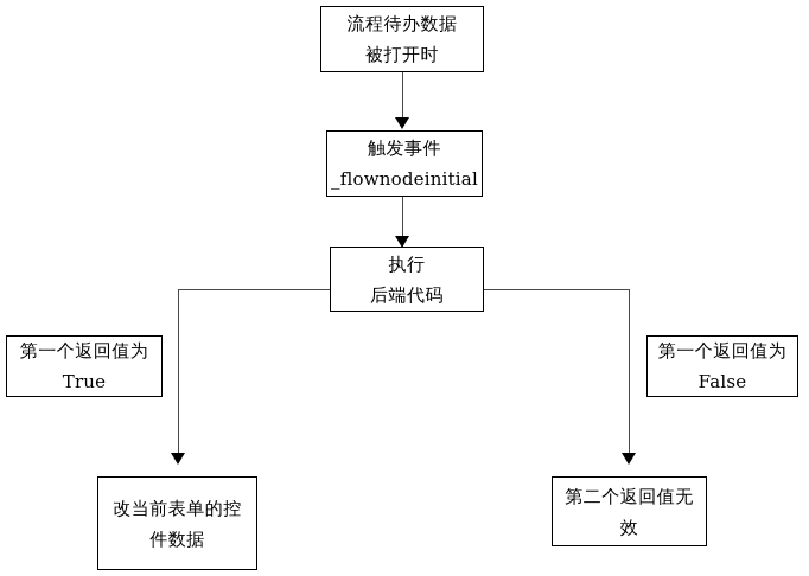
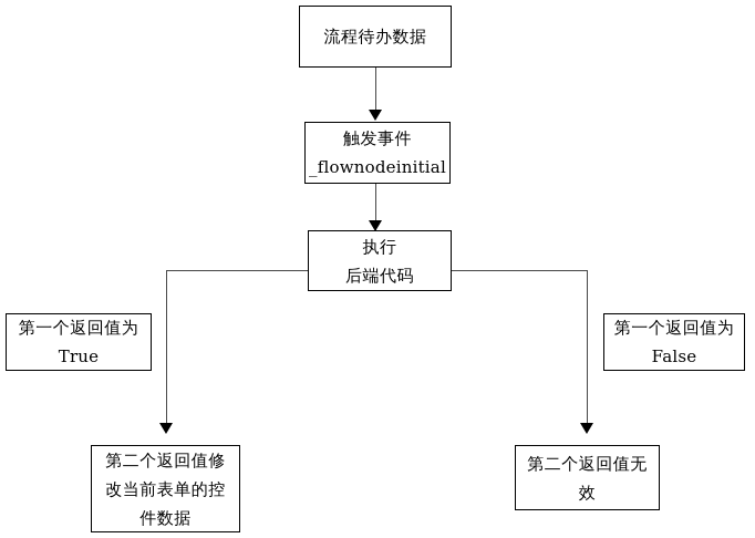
  流程待办数据
- 被打开时
  触发事件
  _flownodeinitial
  执行
  后端代码
  第一个返回值为
  True
  第一个返回值为
  False
+ 第二个返回值修
  改当前表单的控
  件数据
  第二个返回值无
  效
